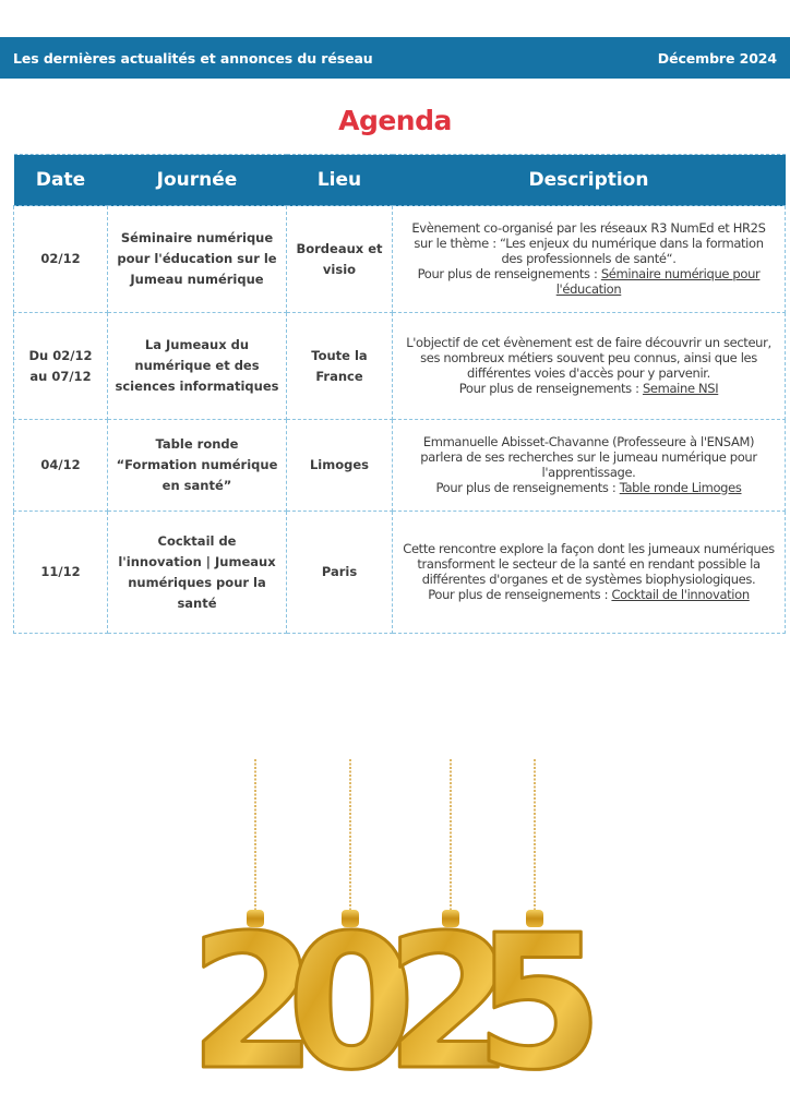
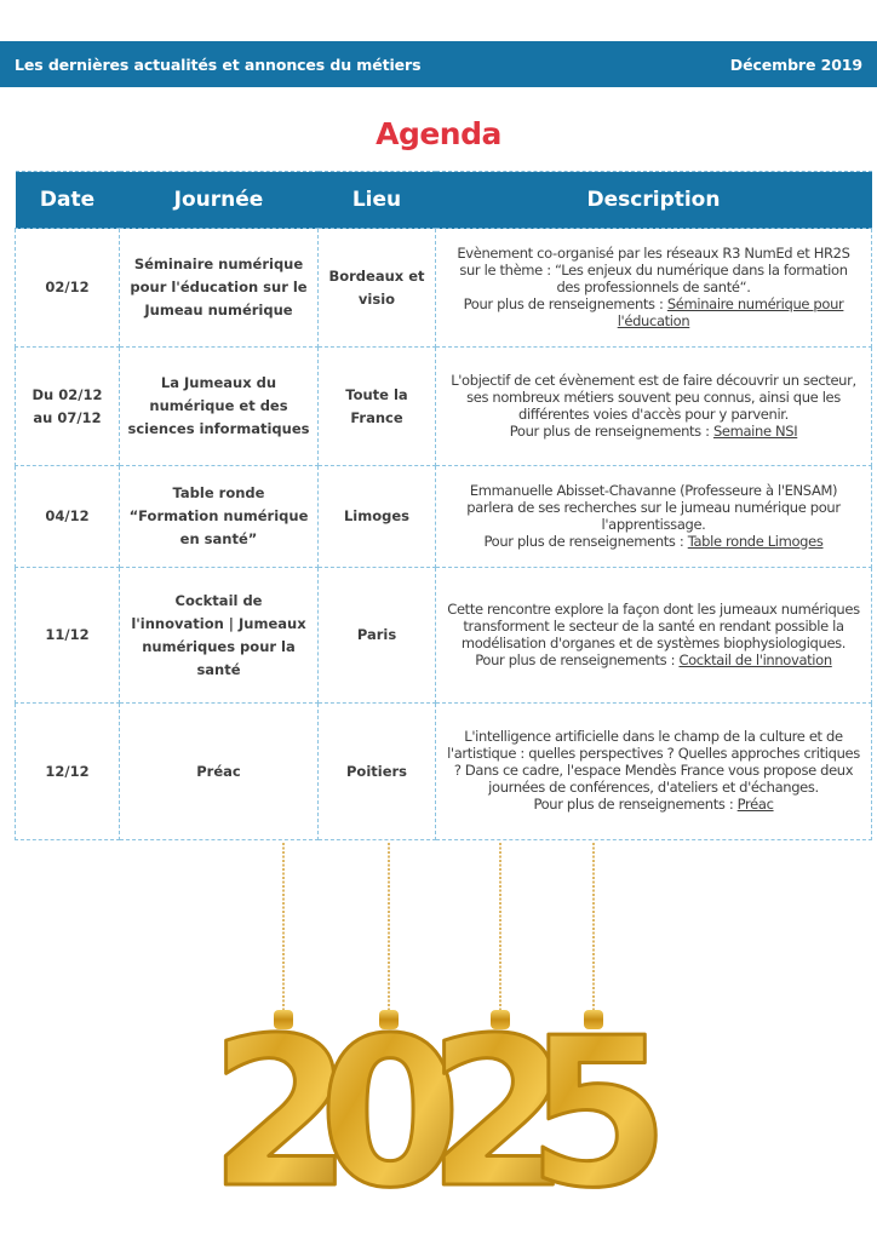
- Les dernières actualités et annonces du réseau
+ Les dernières actualités et annonces du métiers
- Décembre 2024
+ Décembre 2019
  Agenda
  Date	Journée	Lieu	Description
  02/12	Séminaire numérique pour l'éducation sur le Jumeau numérique	Bordeaux et visio	Evènement co-organisé par les réseaux R3 NumEd et HR2S sur le thème : “Les enjeux du numérique dans la formation des professionnels de santé“. Pour plus de renseignements : Séminaire numérique pour l'éducation
  Du 02/12 au 07/12	La Jumeaux du numérique et des sciences informatiques	Toute la France	L'objectif de cet évènement est de faire découvrir un secteur, ses nombreux métiers souvent peu connus, ainsi que les différentes voies d'accès pour y parvenir. Pour plus de renseignements : Semaine NSI
  04/12	Table ronde “Formation numérique en santé”	Limoges	Emmanuelle Abisset-Chavanne (Professeure à l'ENSAM) parlera de ses recherches sur le jumeau numérique pour l'apprentissage. Pour plus de renseignements : Table ronde Limoges
- 11/12	Cocktail de l'innovation | Jumeaux numériques pour la santé	Paris	Cette rencontre explore la façon dont les jumeaux numériques transforment le secteur de la santé en rendant possible la différentes d'organes et de systèmes biophysiologiques. Pour plus de renseignements : Cocktail de l'innovation
+ 11/12	Cocktail de l'innovation | Jumeaux numériques pour la santé	Paris	Cette rencontre explore la façon dont les jumeaux numériques transforment le secteur de la santé en rendant possible la modélisation d'organes et de systèmes biophysiologiques. Pour plus de renseignements : Cocktail de l'innovation
+ 12/12	Préac	Poitiers	L'intelligence artificielle dans le champ de la culture et de l'artistique : quelles perspectives ? Quelles approches critiques ? Dans ce cadre, l'espace Mendès France vous propose deux journées de conférences, d'ateliers et d'échanges. Pour plus de renseignements : Préac
  2
  0
  2
  5
